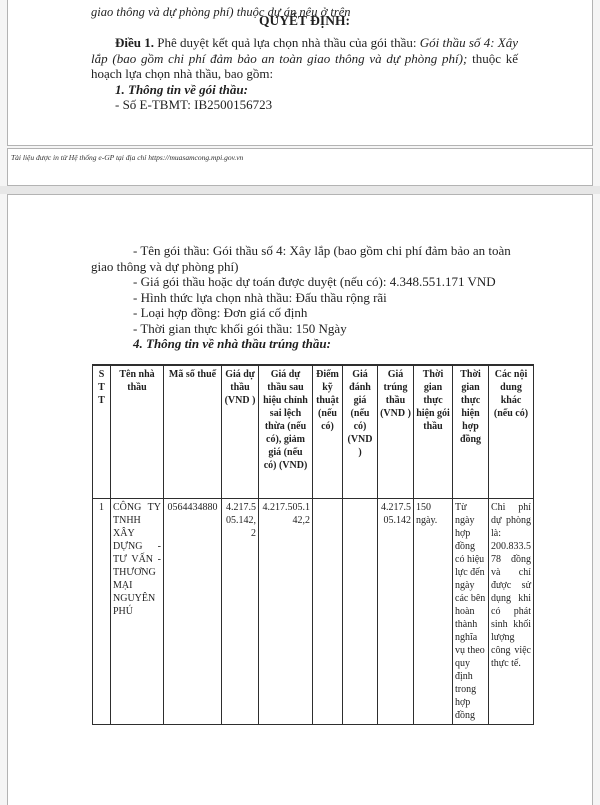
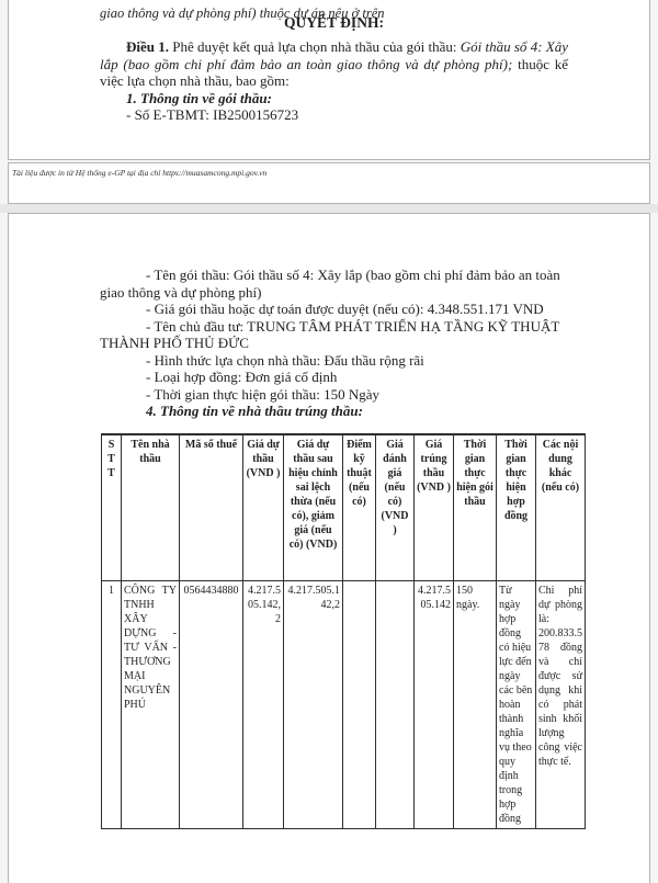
  giao thông và dự phòng phí) thuộc dự án nêu ở trên
  QUYẾT ĐỊNH:
- Điều 1. Phê duyệt kết quả lựa chọn nhà thầu của gói thầu: Gói thầu số 4: Xây lắp (bao gồm chi phí đảm bảo an toàn giao thông và dự phòng phí); thuộc kế hoạch lựa chọn nhà thầu, bao gồm:
+ Điều 1. Phê duyệt kết quả lựa chọn nhà thầu của gói thầu: Gói thầu số 4: Xây lắp (bao gồm chi phí đảm bảo an toàn giao thông và dự phòng phí); thuộc kế việc lựa chọn nhà thầu, bao gồm:
  1. Thông tin về gói thầu:
  - Số E-TBMT: IB2500156723
  Tài liệu được in từ Hệ thống e-GP tại địa chỉ https://muasamcong.mpi.gov.vn
  - Tên gói thầu: Gói thầu số 4: Xây lắp (bao gồm chi phí đảm bảo an toàn giao thông và dự phòng phí)
  - Giá gói thầu hoặc dự toán được duyệt (nếu có): 4.348.551.171 VND
+ - Tên chủ đầu tư: TRUNG TÂM PHÁT TRIỂN HẠ TẦNG KỸ THUẬT THÀNH PHỐ THỦ ĐỨC
  - Hình thức lựa chọn nhà thầu: Đấu thầu rộng rãi
  - Loại hợp đồng: Đơn giá cố định
- - Thời gian thực khối gói thầu: 150 Ngày
+ - Thời gian thực hiện gói thầu: 150 Ngày
  4. Thông tin về nhà thầu trúng thầu:
  S T T	Tên nhà thầu	Mã số thuế	Giá dự thầu (VND )	Giá dự thầu sau hiệu chỉnh sai lệch thừa (nếu có), giảm giá (nếu có) (VND)	Điểm kỹ thuật (nếu có)	Giá đánh giá (nếu có) (VND )	Giá trúng thầu (VND )	Thời gian thực hiện gói thầu	Thời gian thực hiện hợp đồng	Các nội dung khác (nếu có)
  1	CÔNG TY TNHH XÂY DỰNG - TƯ VẤN - THƯƠNG MẠI NGUYÊN PHÚ	0564434880	4.217.505.142,2	4.217.505.142,2			4.217.505.142	150 ngày.	Từ ngày hợp đồng có hiệu lực đến ngày các bên hoàn thành nghĩa vụ theo quy định trong hợp đồng	Chi phí dự phòng là: 200.833.578 đồng và chỉ được sử dụng khi có phát sinh khối lượng công việc thực tế.
